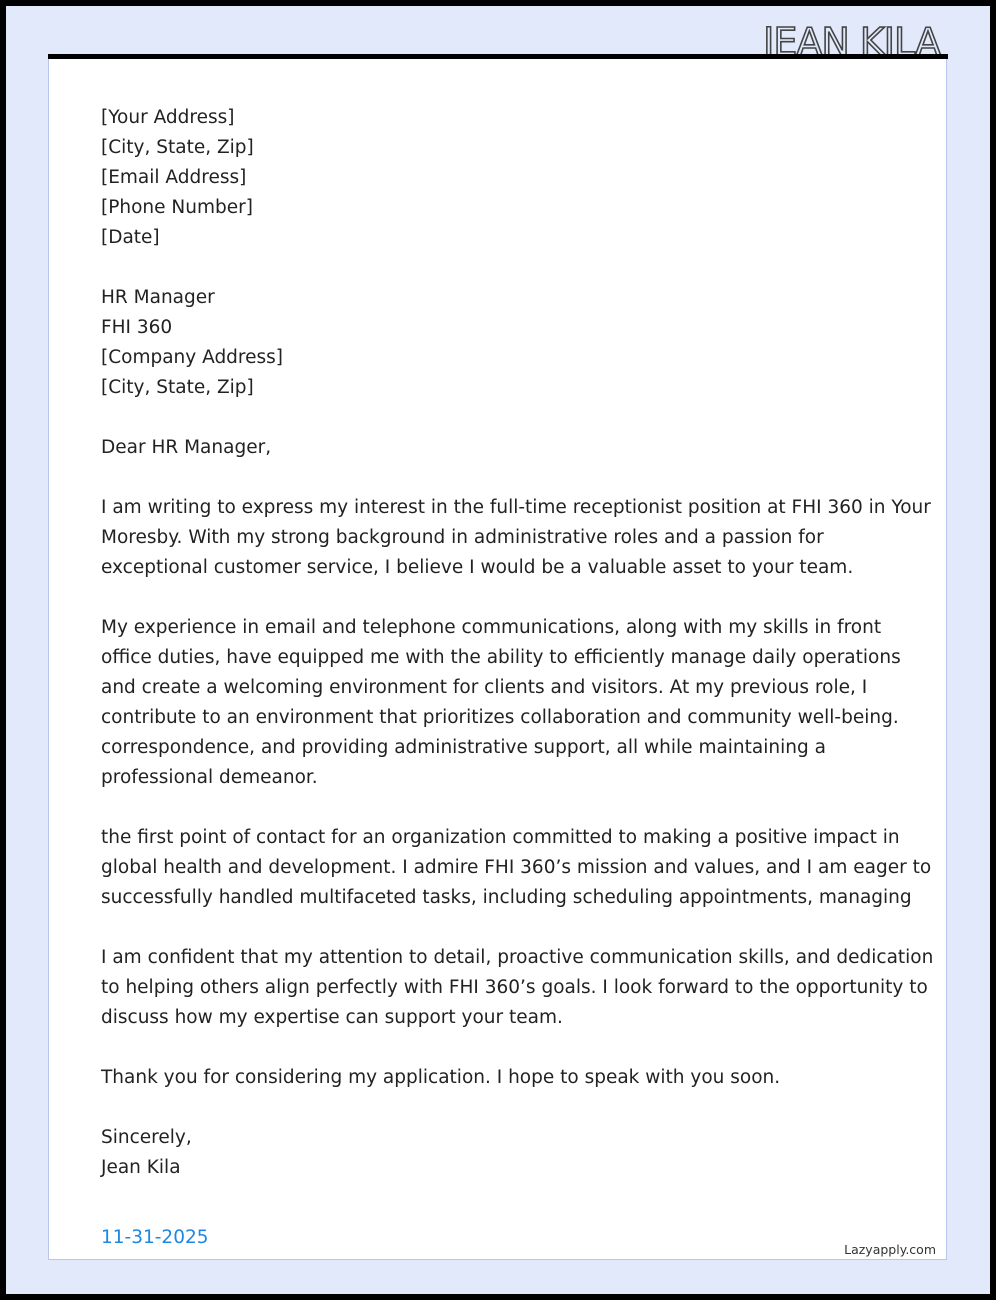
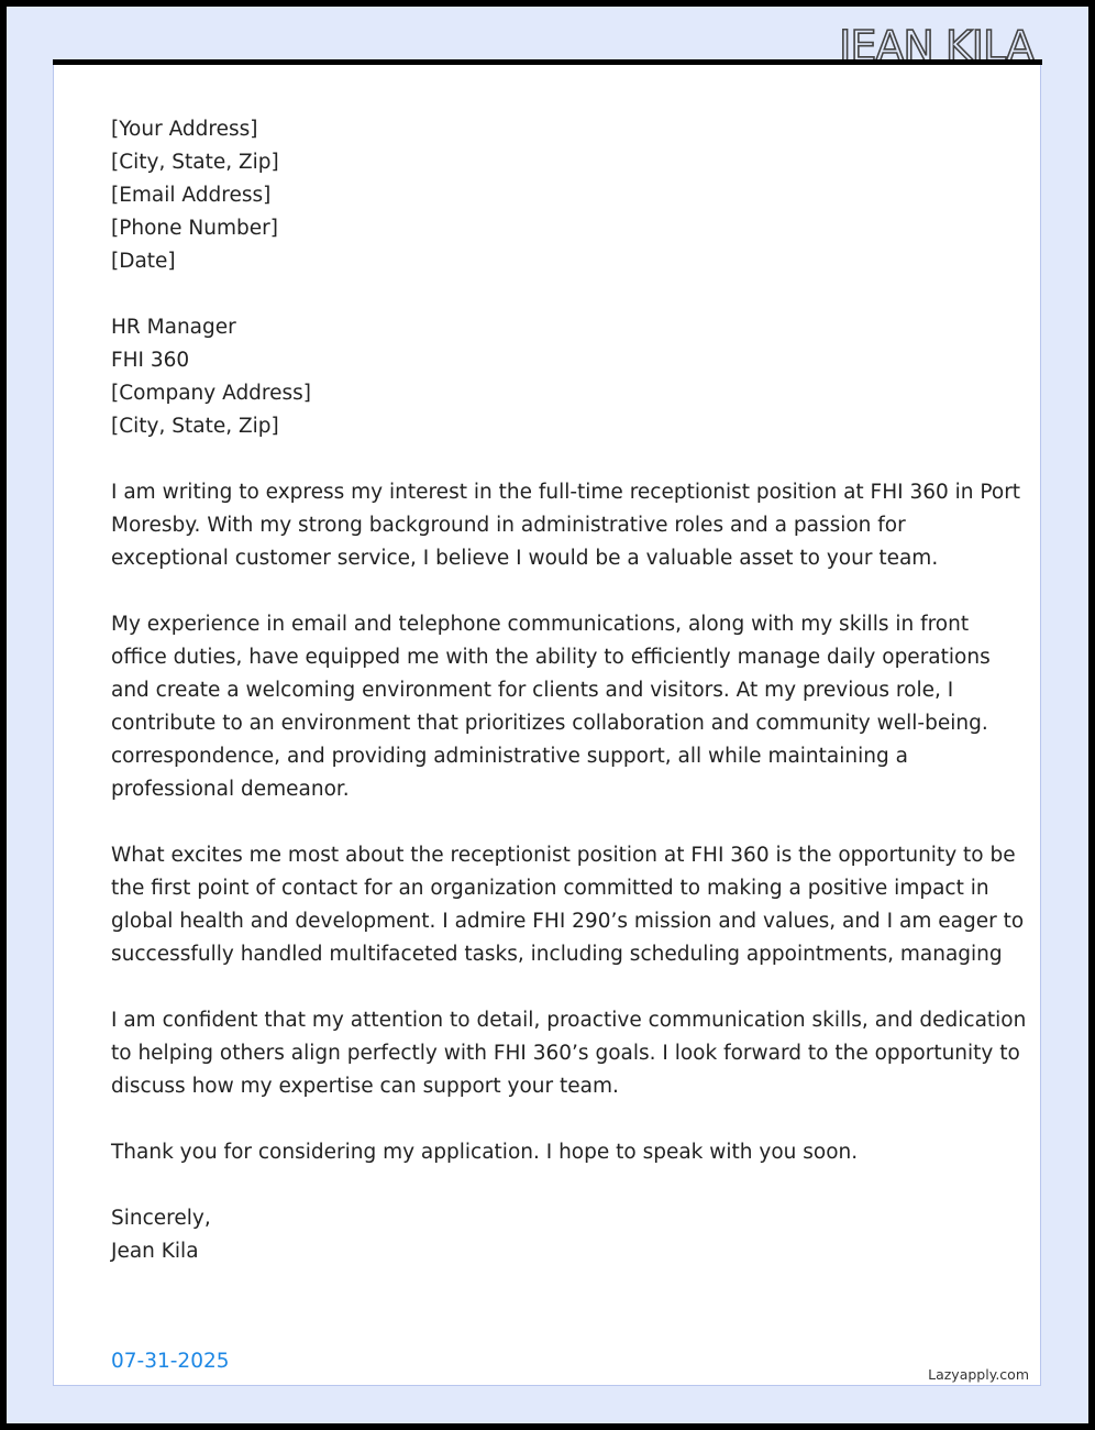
  JEAN KILA
  [Your Address]
  [City, State, Zip]
  [Email Address]
  [Phone Number]
  [Date]
  HR Manager
  FHI 360
  [Company Address]
  [City, State, Zip]
- Dear HR Manager,
- I am writing to express my interest in the full-time receptionist position at FHI 360 in Your
+ I am writing to express my interest in the full-time receptionist position at FHI 360 in Port
  Moresby. With my strong background in administrative roles and a passion for
  exceptional customer service, I believe I would be a valuable asset to your team.
  My experience in email and telephone communications, along with my skills in front
  office duties, have equipped me with the ability to efficiently manage daily operations
  and create a welcoming environment for clients and visitors. At my previous role, I
  contribute to an environment that prioritizes collaboration and community well-being.
  correspondence, and providing administrative support, all while maintaining a
  professional demeanor.
+ What excites me most about the receptionist position at FHI 360 is the opportunity to be
  the first point of contact for an organization committed to making a positive impact in
- global health and development. I admire FHI 360’s mission and values, and I am eager to
+ global health and development. I admire FHI 290’s mission and values, and I am eager to
  successfully handled multifaceted tasks, including scheduling appointments, managing
  I am confident that my attention to detail, proactive communication skills, and dedication
  to helping others align perfectly with FHI 360’s goals. I look forward to the opportunity to
  discuss how my expertise can support your team.
  Thank you for considering my application. I hope to speak with you soon.
  Sincerely,
  Jean Kila
- 11-31-2025
+ 07-31-2025
  Lazyapply.com
